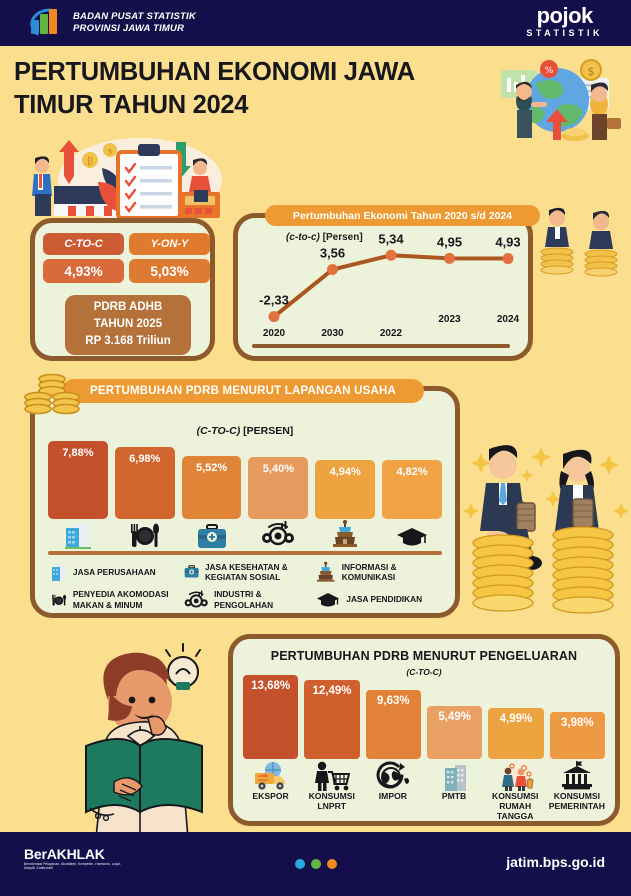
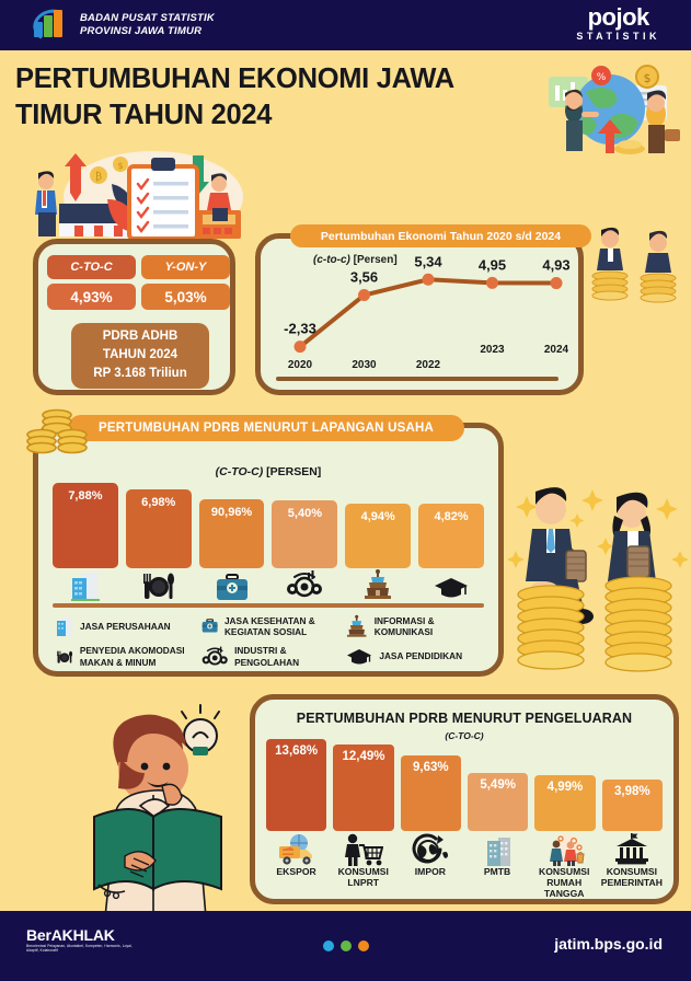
  BADAN PUSAT STATISTIK
  PROVINSI JAWA TIMUR
  pojok
  STATISTIK
  PERTUMBUHAN EKONOMI JAWA TIMUR TAHUN 2024
  %
  $
  ₿
  $
  C-TO-C
  4,93%
  Y-ON-Y
  5,03%
  PDRB ADHB
- TAHUN 2025
+ TAHUN 2024
  RP 3.168 Triliun
  (c-to-c) [Persen]
  -2,33
  2020
  3,56
  2030
  5,34
  2022
  4,95
  2023
  4,93
  2024
  Pertumbuhan Ekonomi Tahun 2020 s/d 2024
  (C-TO-C) [PERSEN]
  7,88%
  6,98%
- 5,52%
+ 90,96%
  5,40%
  4,94%
  4,82%
  JASA PERUSAHAAN
  JASA KESEHATAN & KEGIATAN SOSIAL
  INFORMASI & KOMUNIKASI
  PENYEDIA AKOMODASI MAKAN & MINUM
  INDUSTRI & PENGOLAHAN
  JASA PENDIDIKAN
  PERTUMBUHAN PDRB MENURUT LAPANGAN USAHA
  PERTUMBUHAN PDRB MENURUT PENGELUARAN
  (C-TO-C)
  13,68%
  12,49%
  9,63%
  5,49%
  4,99%
  3,98%
  EKSPOR
  KONSUMSI LNPRT
  IMPOR
  PMTB
  KONSUMSI RUMAH TANGGA
  KONSUMSI PEMERINTAH
  BerAKHLAK
  jatim.bps.go.id
